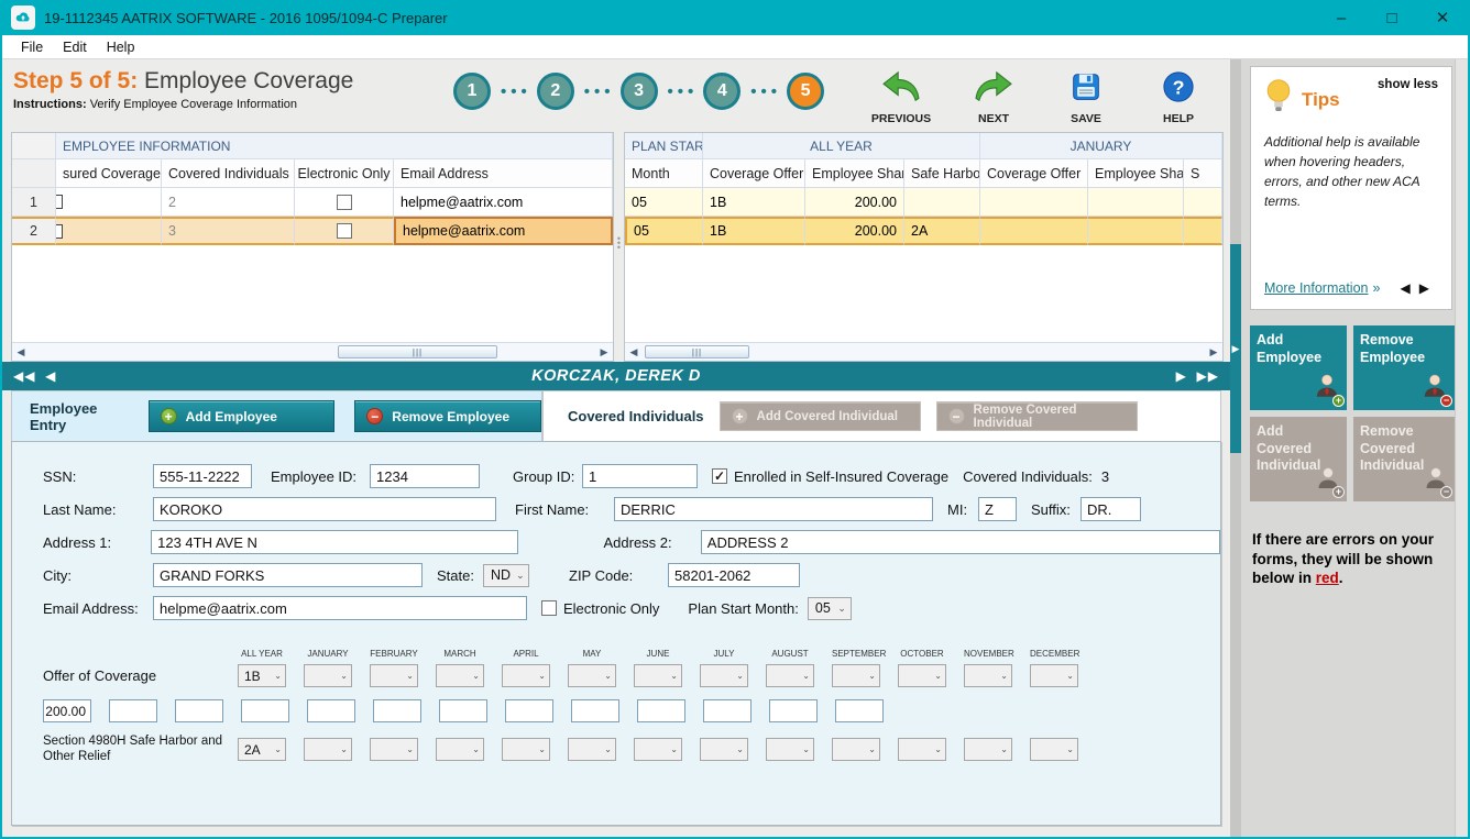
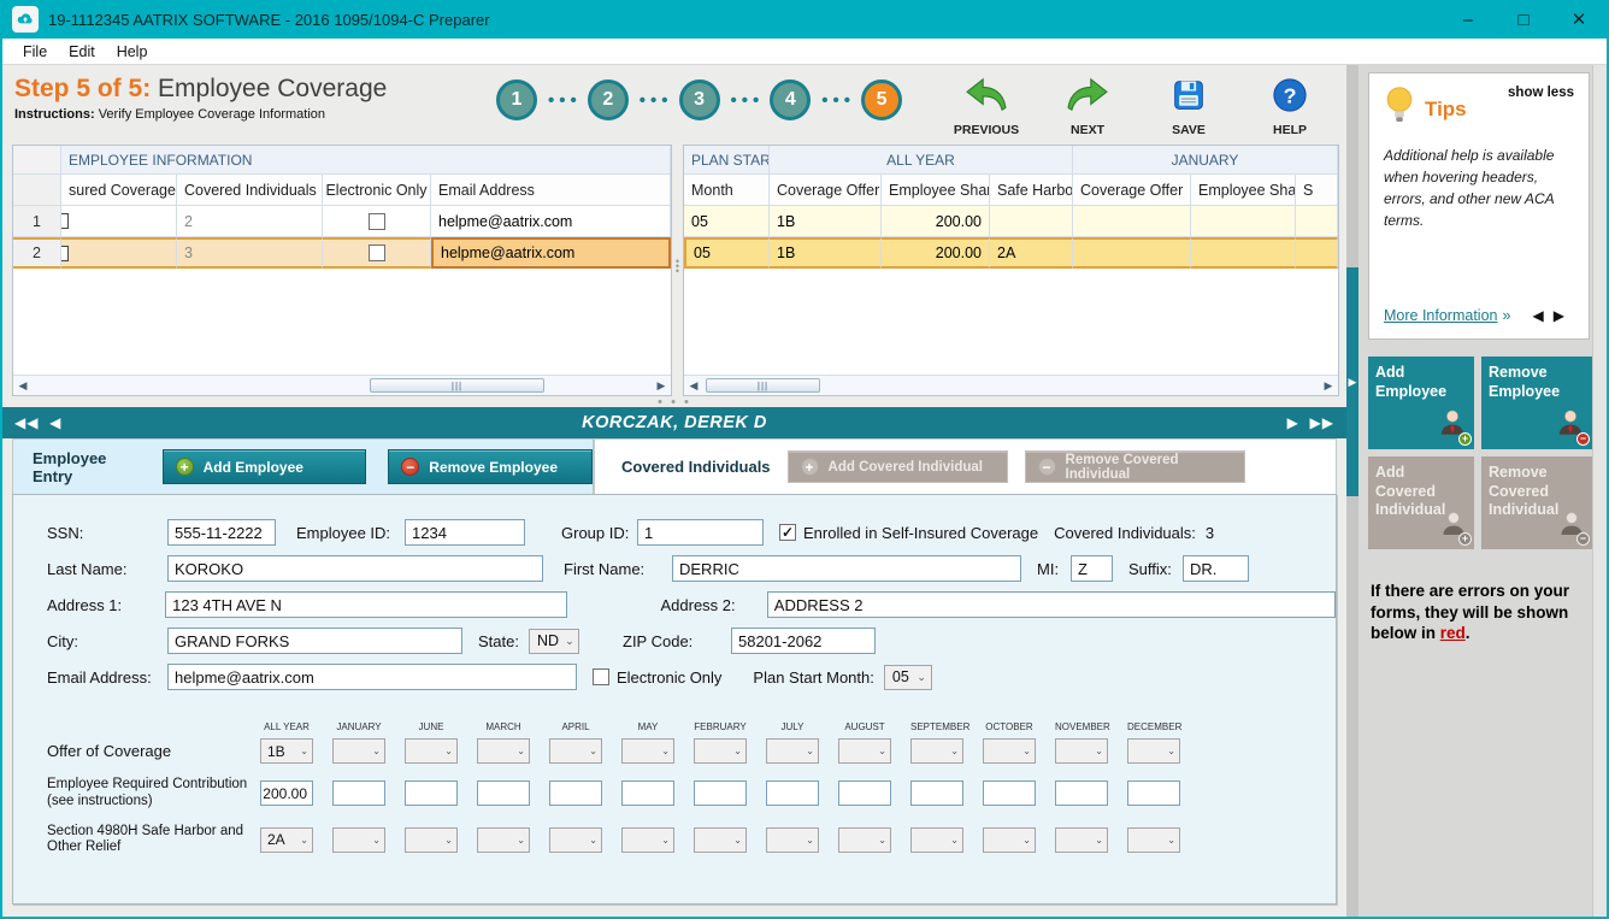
  19-1112345 AATRIX SOFTWARE - 2016 1095/1094-C Preparer
  –
  □
  ✕
  File
  Edit
  Help
  Step 5 of 5: Employee Coverage
  Instructions: Verify Employee Coverage Information
  1
  •••
  2
  •••
  3
  •••
  4
  •••
  5
  PREVIOUS
  NEXT
  SAVE
  ?
  HELP
  EMPLOYEE INFORMATION
  sured Coverage
  Covered Individuals
  Electronic Only
  Email Address
  1
  2
  helpme@aatrix.com
  2
  3
  helpme@aatrix.com
  ◀
  |||
  ▶
  •
  •
  •
  PLAN STAR
  ALL YEAR
  JANUARY
  Month
  Coverage Offer
  Employee Sha
  Safe Harbo
  Coverage Offer
  Employee Sha
  S
  05
  1B
  200.00
  05
  1B
  200.00
  2A
  ◀
  |||
  ▶
+ • • •
  ◀◀ ◀
  KORCZAK, DEREK D
  ▶ ▶▶
  Employee Entry
  +
  Add Employee
  −
  Remove Employee
  Covered Individuals
  +
  Add Covered Individual
  −
  Remove Covered Individual
  SSN:
  555-11-2222
  Employee ID:
  1234
  Group ID:
  1
  Enrolled in Self-Insured Coverage
  Covered Individuals:
  3
  Last Name:
  KOROKO
  First Name:
  DERRIC
  MI:
  Z
  Suffix:
  DR.
  Address 1:
  123 4TH AVE N
  Address 2:
  ADDRESS 2
  City:
  GRAND FORKS
  State:
  ND
  ⌄
  ZIP Code:
  58201-2062
  Email Address:
  helpme@aatrix.com
  Electronic Only
  Plan Start Month:
  05
  ⌄
  ALL YEAR
  JANUARY
- FEBRUARY
+ JUNE
  MARCH
  APRIL
  MAY
- JUNE
+ FEBRUARY
  JULY
  AUGUST
  SEPTEMBER
  OCTOBER
  NOVEMBER
  DECEMBER
  Offer of Coverage
  1B
  ⌄
  ⌄
  ⌄
  ⌄
  ⌄
  ⌄
  ⌄
  ⌄
  ⌄
  ⌄
  ⌄
  ⌄
  ⌄
+ Employee Required Contribution (see instructions)
  200.00
  Section 4980H Safe Harbor and Other Relief
  2A
  ⌄
  ⌄
  ⌄
  ⌄
  ⌄
  ⌄
  ⌄
  ⌄
  ⌄
  ⌄
  ⌄
  ⌄
  ⌄
  ▶
  Tips
  show less
  Additional help is available when hovering headers, errors, and other new ACA terms.
  More Information
  »
  ◀▶
  Add Employee
  +
  Remove Employee
  −
  Add Covered Individual
  +
  Remove Covered Individual
  −
  If there are errors on your forms, they will be shown below in red.
